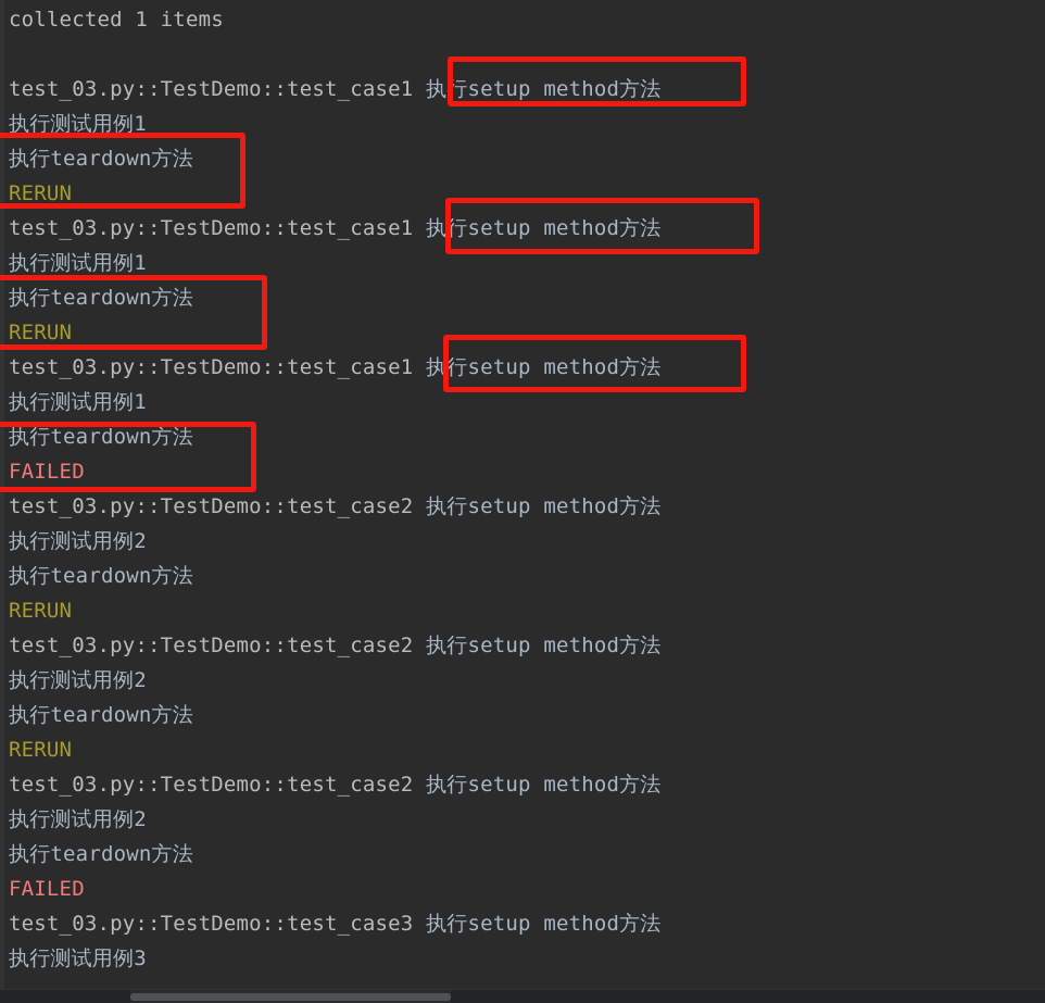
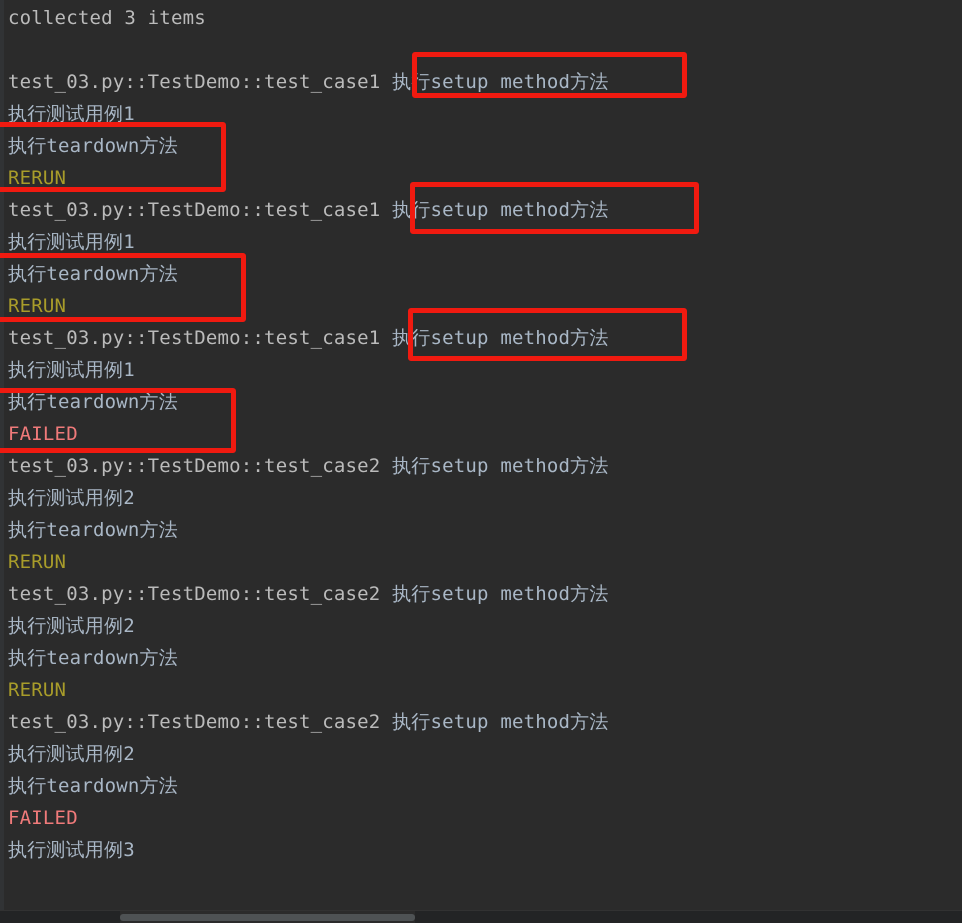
- collected 1 items
+ collected 3 items
  test_03.py::TestDemo::test_case1 执行setup method方法
  执行测试用例1
  执行teardown方法
  RERUN
  test_03.py::TestDemo::test_case1 执行setup method方法
  执行测试用例1
  执行teardown方法
  RERUN
  test_03.py::TestDemo::test_case1 执行setup method方法
  执行测试用例1
  执行teardown方法
  FAILED
  test_03.py::TestDemo::test_case2 执行setup method方法
  执行测试用例2
  执行teardown方法
  RERUN
  test_03.py::TestDemo::test_case2 执行setup method方法
  执行测试用例2
  执行teardown方法
  RERUN
  test_03.py::TestDemo::test_case2 执行setup method方法
  执行测试用例2
  执行teardown方法
  FAILED
- test_03.py::TestDemo::test_case3 执行setup method方法
  执行测试用例3
